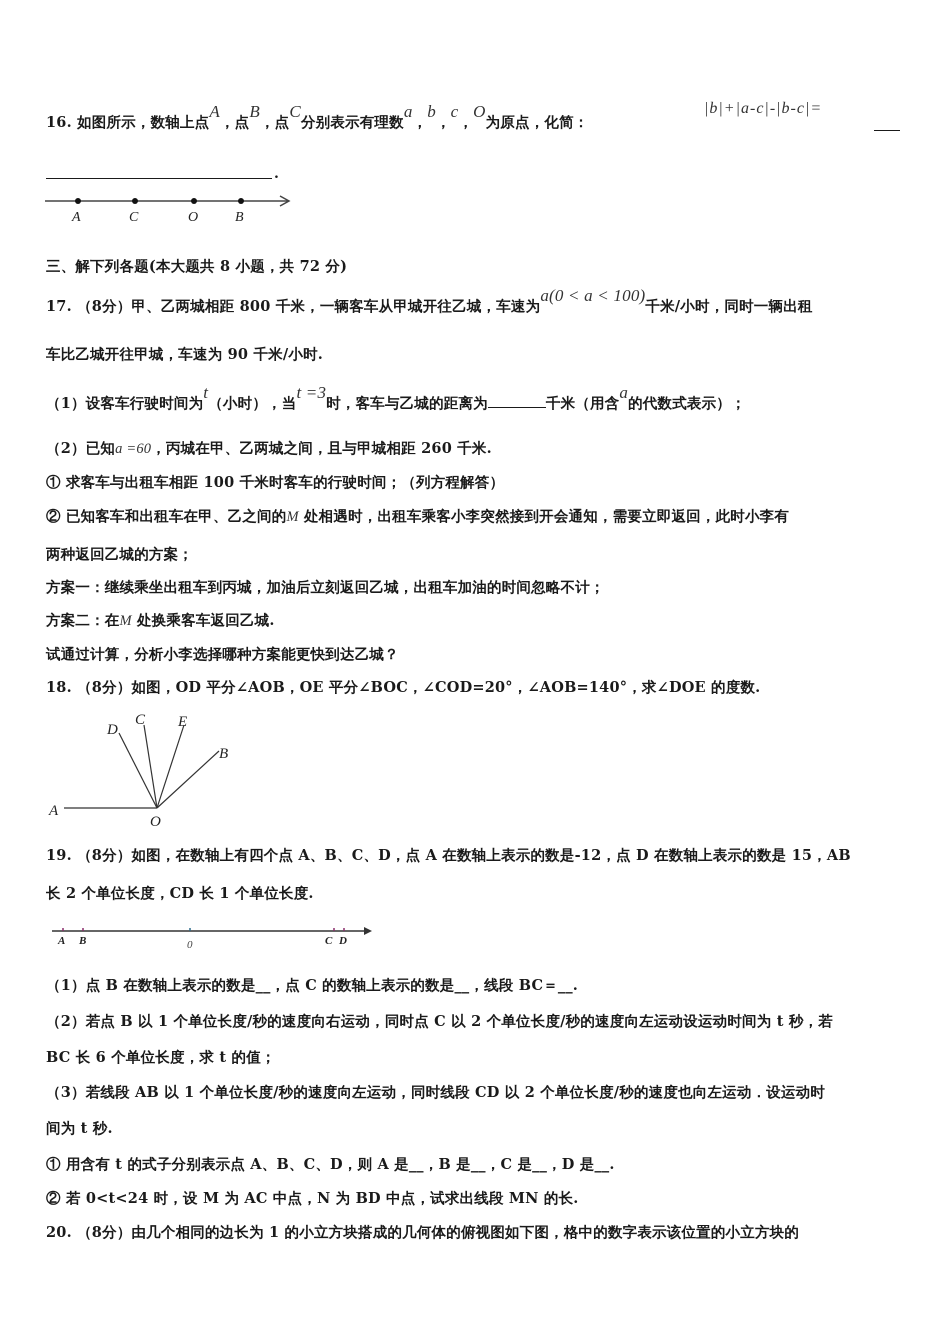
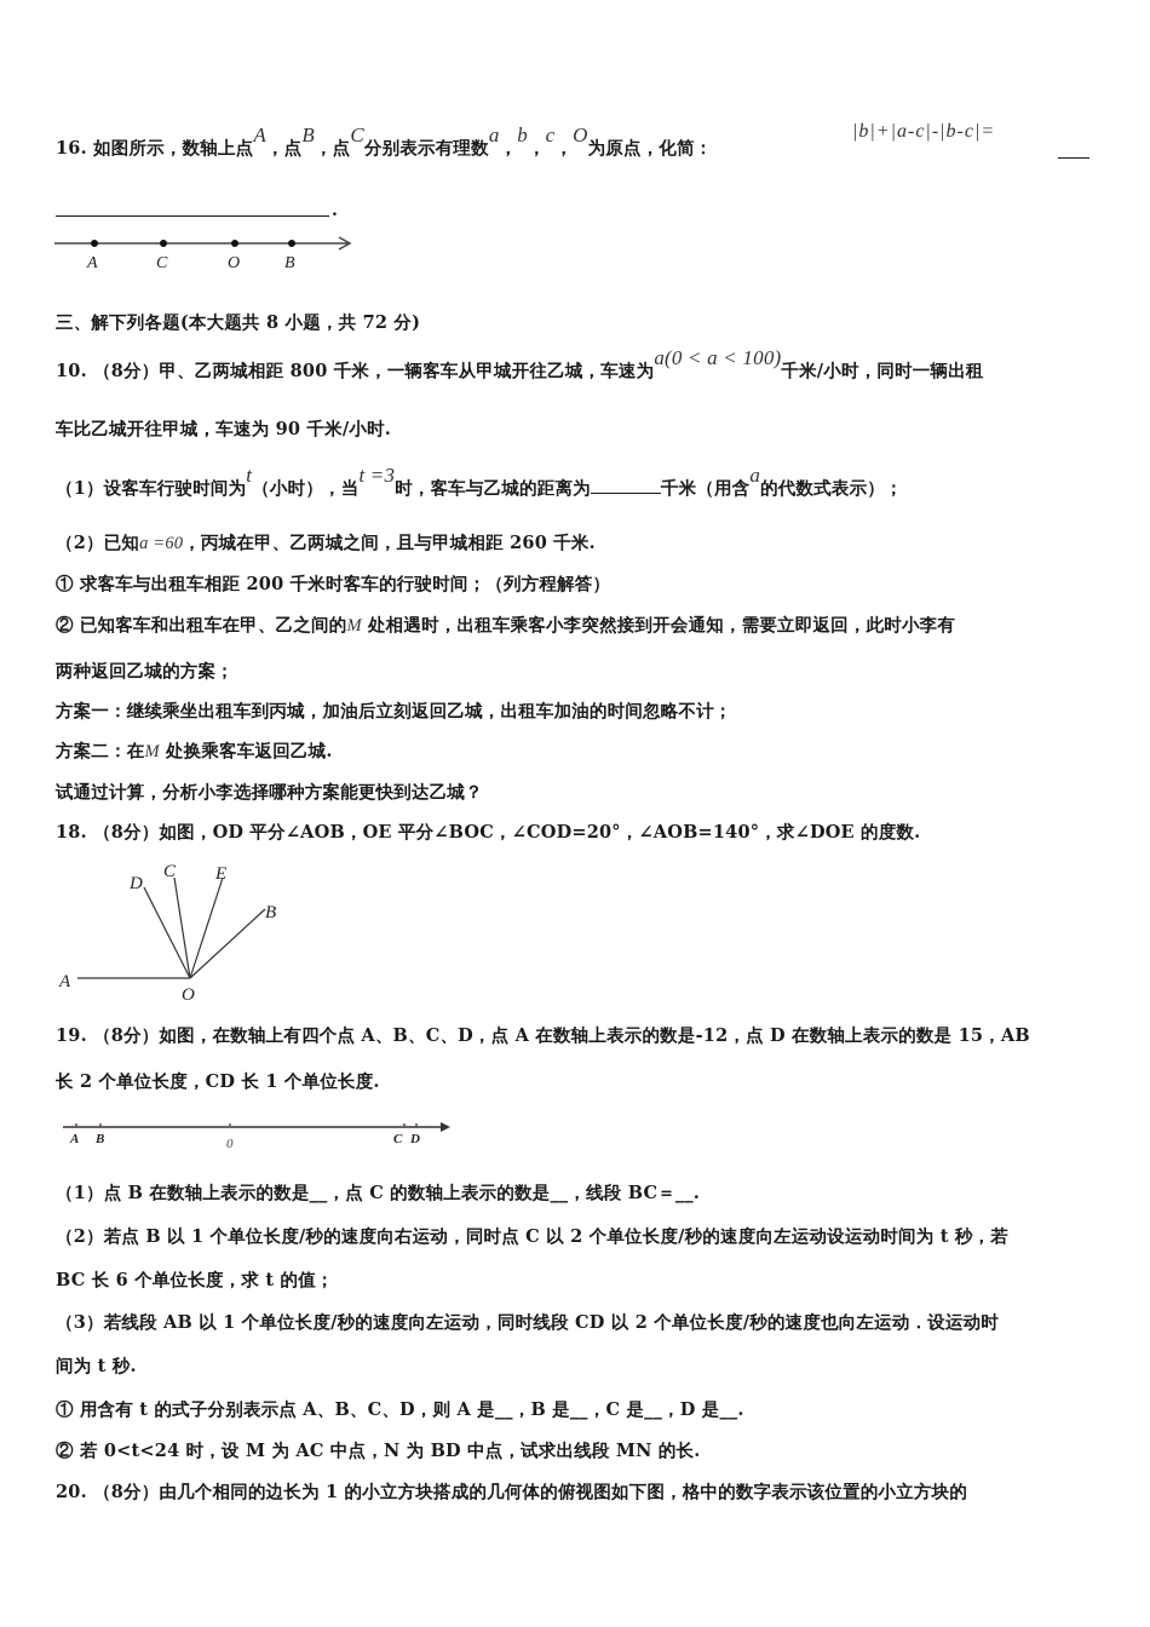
  16. 如图所示，数轴上点A，点B，点C分别表示有理数a，b，c，O为原点，化简：
  |b|+|a-c|-|b-c|=
  .
  A
  C
  O
  B
  三、解下列各题(本大题共 8 小题，共 72 分)
- 17. （8分）甲、乙两城相距 800 千米，一辆客车从甲城开往乙城，车速为a(0 < a < 100)千米/小时，同时一辆出租
+ 10. （8分）甲、乙两城相距 800 千米，一辆客车从甲城开往乙城，车速为a(0 < a < 100)千米/小时，同时一辆出租
  车比乙城开往甲城，车速为 90 千米/小时.
  （1）设客车行驶时间为t（小时），当t =3时，客车与乙城的距离为 千米（用含a的代数式表示）；
  （2）已知a =60，丙城在甲、乙两城之间，且与甲城相距 260 千米.
- ① 求客车与出租车相距 100 千米时客车的行驶时间；（列方程解答）
+ ① 求客车与出租车相距 200 千米时客车的行驶时间；（列方程解答）
  ② 已知客车和出租车在甲、乙之间的M 处相遇时，出租车乘客小李突然接到开会通知，需要立即返回，此时小李有
  两种返回乙城的方案；
  方案一：继续乘坐出租车到丙城，加油后立刻返回乙城，出租车加油的时间忽略不计；
  方案二：在M 处换乘客车返回乙城.
  试通过计算，分析小李选择哪种方案能更快到达乙城？
  18. （8分）如图，OD 平分∠AOB，OE 平分∠BOC，∠COD=20°，∠AOB=140°，求∠DOE 的度数.
  D
  C
  E
  B
  A
  O
  19. （8分）如图，在数轴上有四个点 A、B、C、D，点 A 在数轴上表示的数是-12，点 D 在数轴上表示的数是 15，AB
  长 2 个单位长度，CD 长 1 个单位长度.
  A
  B
  0
  C
  D
  （1）点 B 在数轴上表示的数是__，点 C 的数轴上表示的数是__，线段 BC＝__.
  （2）若点 B 以 1 个单位长度/秒的速度向右运动，同时点 C 以 2 个单位长度/秒的速度向左运动设运动时间为 t 秒，若
  BC 长 6 个单位长度，求 t 的值；
  （3）若线段 AB 以 1 个单位长度/秒的速度向左运动，同时线段 CD 以 2 个单位长度/秒的速度也向左运动．设运动时
  间为 t 秒.
  ① 用含有 t 的式子分别表示点 A、B、C、D，则 A 是__，B 是__，C 是__，D 是__.
  ② 若 0<t<24 时，设 M 为 AC 中点，N 为 BD 中点，试求出线段 MN 的长.
  20. （8分）由几个相同的边长为 1 的小立方块搭成的几何体的俯视图如下图，格中的数字表示该位置的小立方块的
